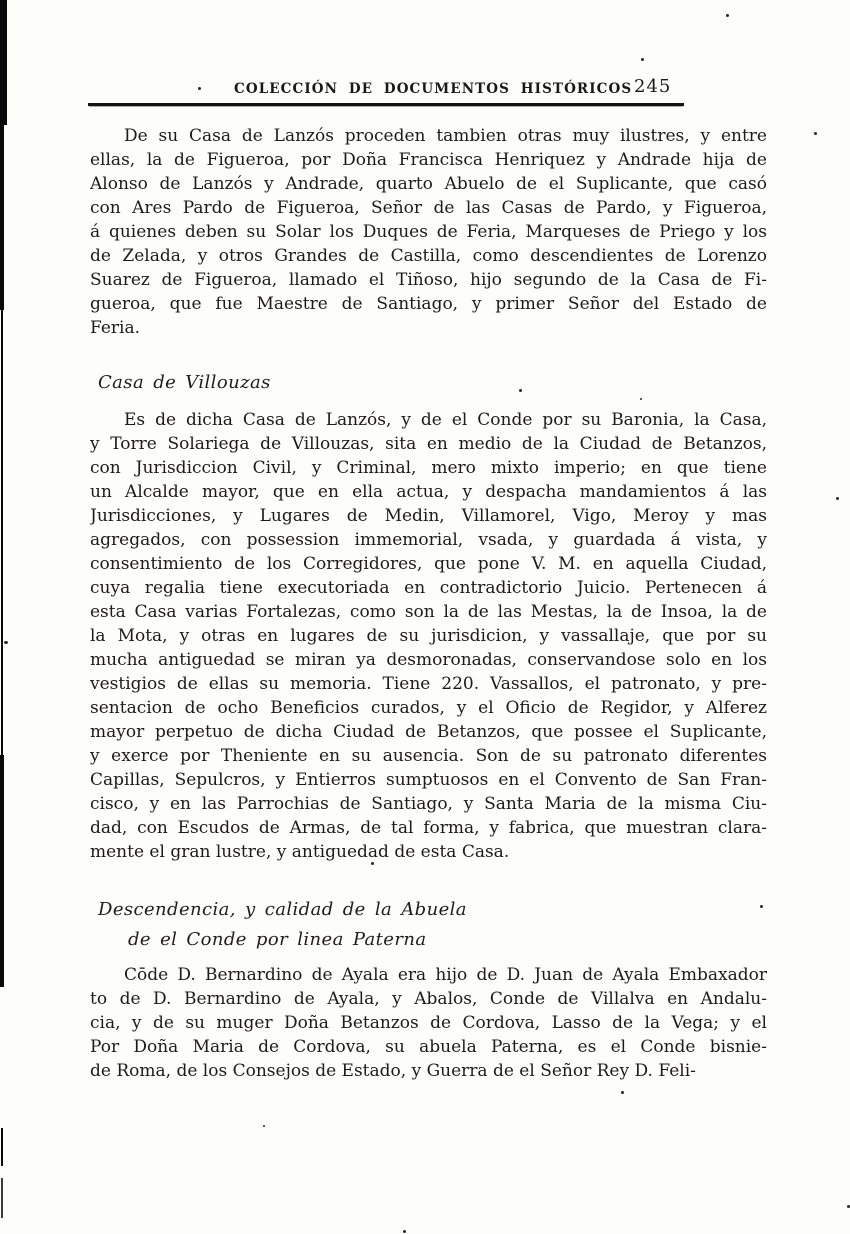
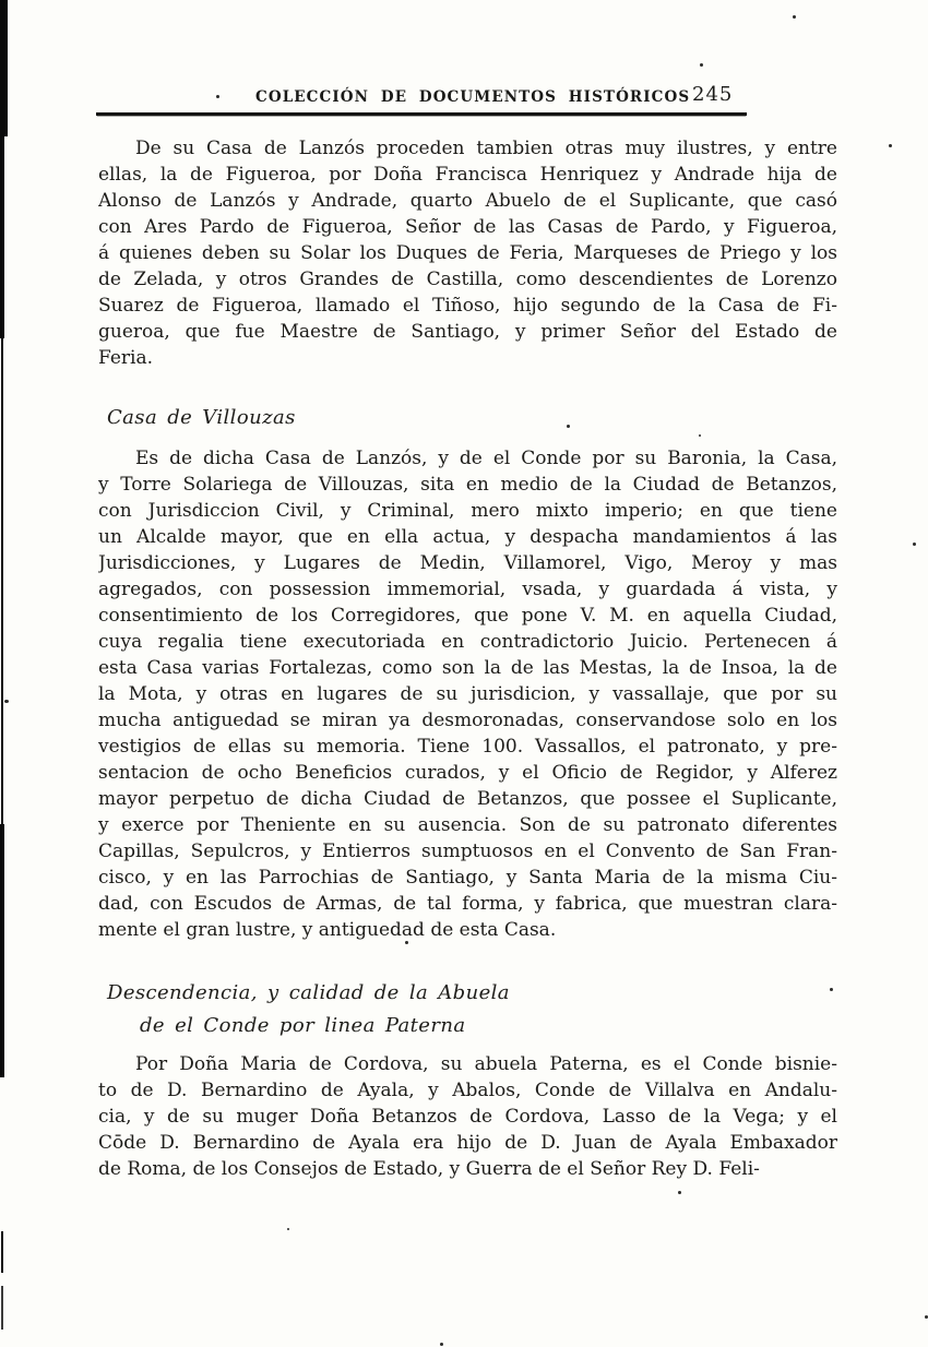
  COLECCIÓN DE DOCUMENTOS HISTÓRICOS
  245
  De su Casa de Lanzós proceden tambien otras muy ilustres, y entre
  ellas, la de Figueroa, por Doña Francisca Henriquez y Andrade hija de
  Alonso de Lanzós y Andrade, quarto Abuelo de el Suplicante, que casó
  con Ares Pardo de Figueroa, Señor de las Casas de Pardo, y Figueroa,
  á quienes deben su Solar los Duques de Feria, Marqueses de Priego y los
  de Zelada, y otros Grandes de Castilla, como descendientes de Lorenzo
  Suarez de Figueroa, llamado el Tiñoso, hijo segundo de la Casa de Fi-
  gueroa, que fue Maestre de Santiago, y primer Señor del Estado de
  Feria.
  Casa de Villouzas
  Es de dicha Casa de Lanzós, y de el Conde por su Baronia, la Casa,
  y Torre Solariega de Villouzas, sita en medio de la Ciudad de Betanzos,
  con Jurisdiccion Civil, y Criminal, mero mixto imperio; en que tiene
  un Alcalde mayor, que en ella actua, y despacha mandamientos á las
  Jurisdicciones, y Lugares de Medin, Villamorel, Vigo, Meroy y mas
  agregados, con possession immemorial, vsada, y guardada á vista, y
  consentimiento de los Corregidores, que pone V. M. en aquella Ciudad,
  cuya regalia tiene executoriada en contradictorio Juicio. Pertenecen á
  esta Casa varias Fortalezas, como son la de las Mestas, la de Insoa, la de
  la Mota, y otras en lugares de su jurisdicion, y vassallaje, que por su
  mucha antiguedad se miran ya desmoronadas, conservandose solo en los
- vestigios de ellas su memoria. Tiene 220. Vassallos, el patronato, y pre-
+ vestigios de ellas su memoria. Tiene 100. Vassallos, el patronato, y pre-
  sentacion de ocho Beneficios curados, y el Oficio de Regidor, y Alferez
  mayor perpetuo de dicha Ciudad de Betanzos, que possee el Suplicante,
  y exerce por Theniente en su ausencia. Son de su patronato diferentes
  Capillas, Sepulcros, y Entierros sumptuosos en el Convento de San Fran-
  cisco, y en las Parrochias de Santiago, y Santa Maria de la misma Ciu-
  dad, con Escudos de Armas, de tal forma, y fabrica, que muestran clara-
  mente el gran lustre, y antiguedad de esta Casa.
  Descendencia, y calidad de la Abuela
  de el Conde por linea Paterna
- Cōde D. Bernardino de Ayala era hijo de D. Juan de Ayala Embaxador
+ Por Doña Maria de Cordova, su abuela Paterna, es el Conde bisnie-
  to de D. Bernardino de Ayala, y Abalos, Conde de Villalva en Andalu-
  cia, y de su muger Doña Betanzos de Cordova, Lasso de la Vega; y el
- Por Doña Maria de Cordova, su abuela Paterna, es el Conde bisnie-
+ Cōde D. Bernardino de Ayala era hijo de D. Juan de Ayala Embaxador
  de Roma, de los Consejos de Estado, y Guerra de el Señor Rey D. Feli-
